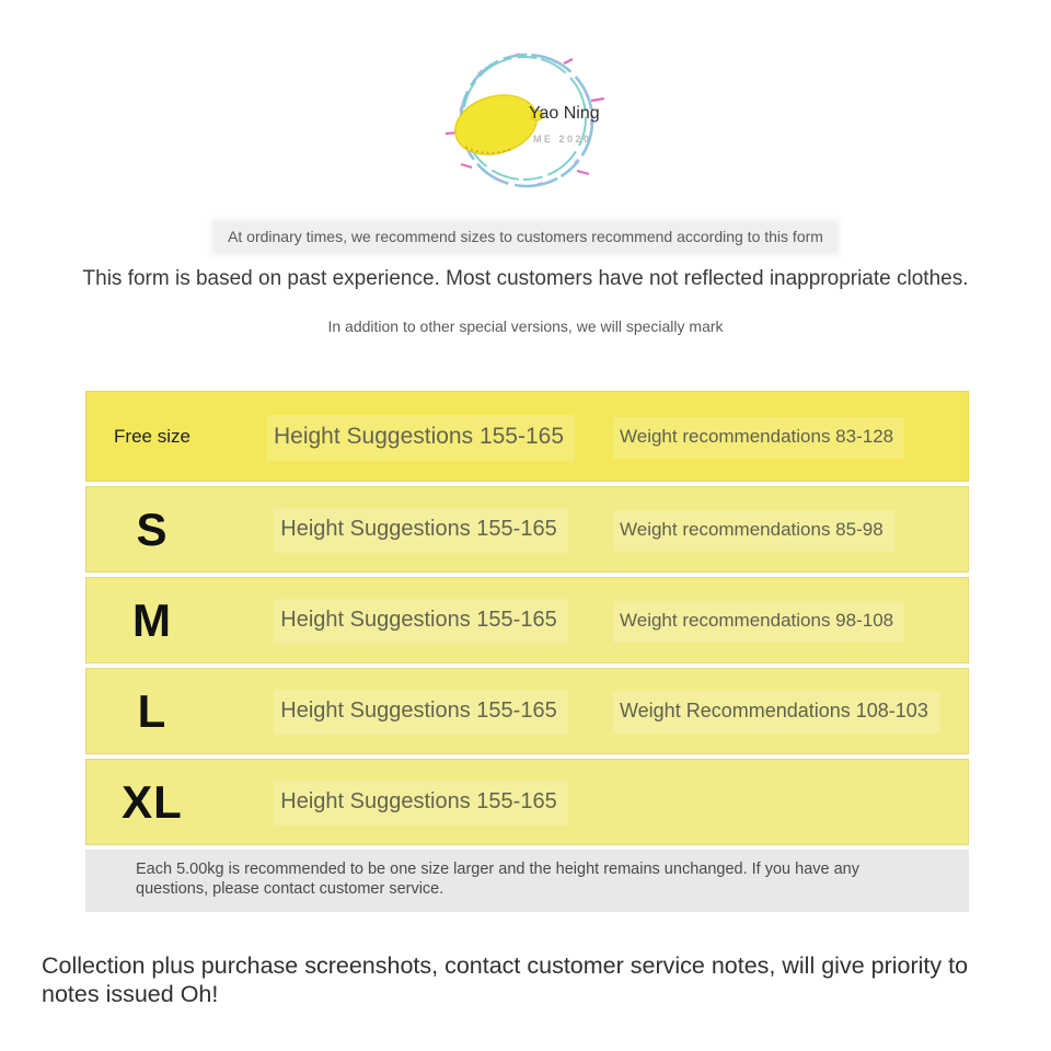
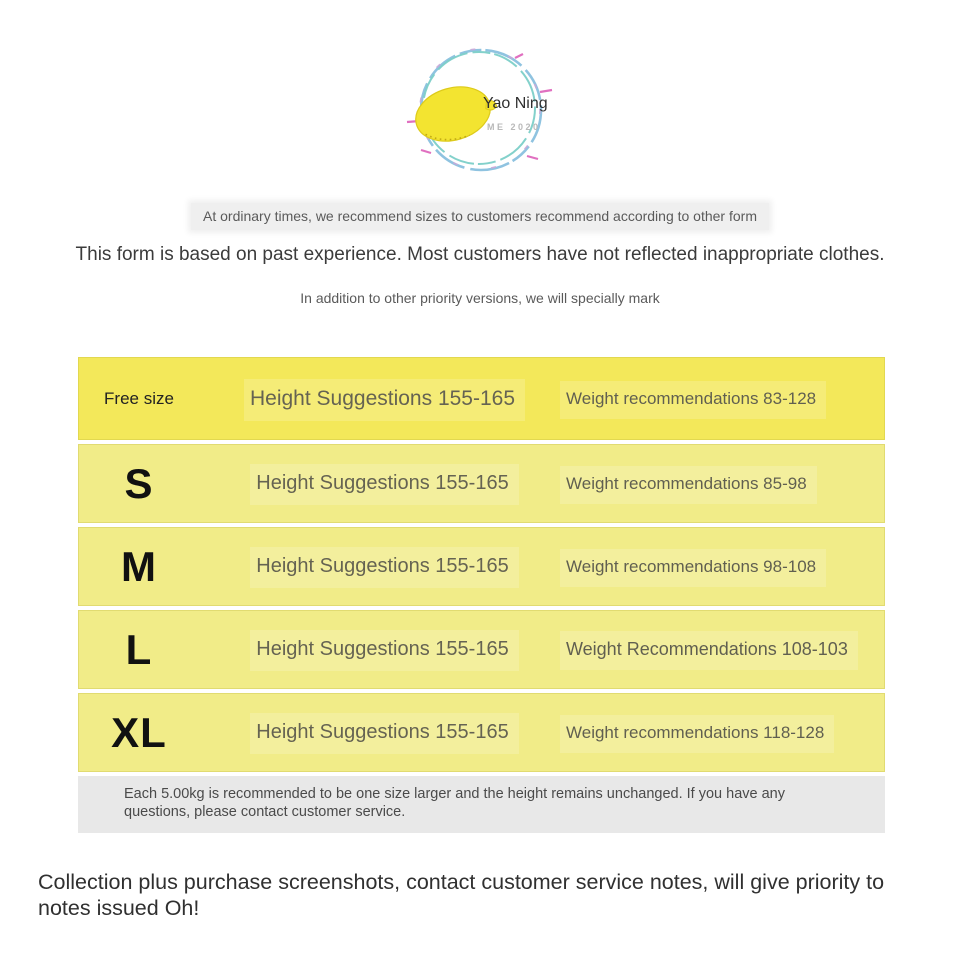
  Yao Ning
  ME 2020
- At ordinary times, we recommend sizes to customers recommend according to this form
+ At ordinary times, we recommend sizes to customers recommend according to other form
  This form is based on past experience. Most customers have not reflected inappropriate clothes.
- In addition to other special versions, we will specially mark
+ In addition to other priority versions, we will specially mark
  Free size
  Height Suggestions 155-165
  Weight recommendations 83-128
  S
  Height Suggestions 155-165
  Weight recommendations 85-98
  M
  Height Suggestions 155-165
  Weight recommendations 98-108
  L
  Height Suggestions 155-165
  Weight Recommendations 108-103
  XL
  Height Suggestions 155-165
+ Weight recommendations 118-128
  Each 5.00kg is recommended to be one size larger and the height remains unchanged. If you have any questions, please contact customer service.
  Collection plus purchase screenshots, contact customer service notes, will give priority to notes issued Oh!
